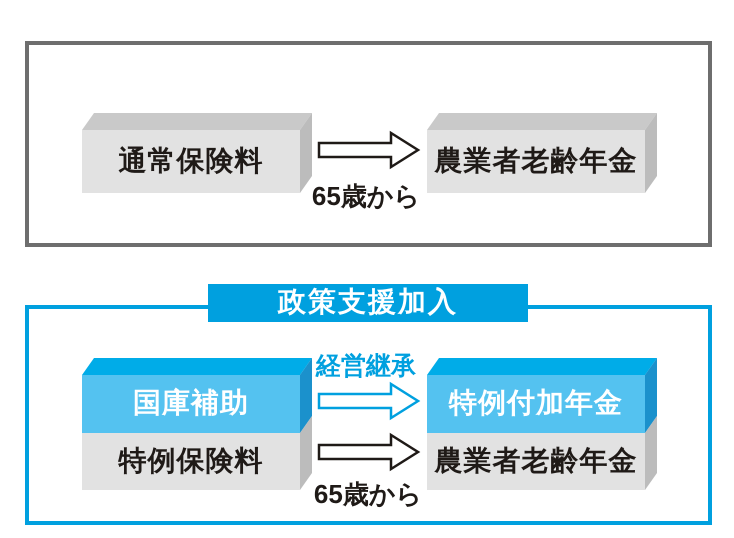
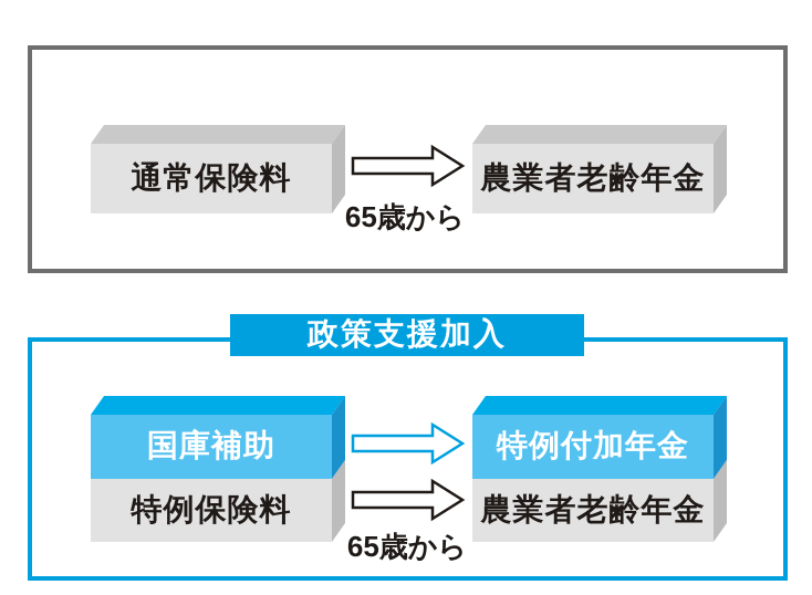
  通常保険料
  65歳から
  農業者老齢年金
  政策支援加入
  国庫補助
  特例保険料
- 経営継承
  65歳から
  特例付加年金
  農業者老齢年金
